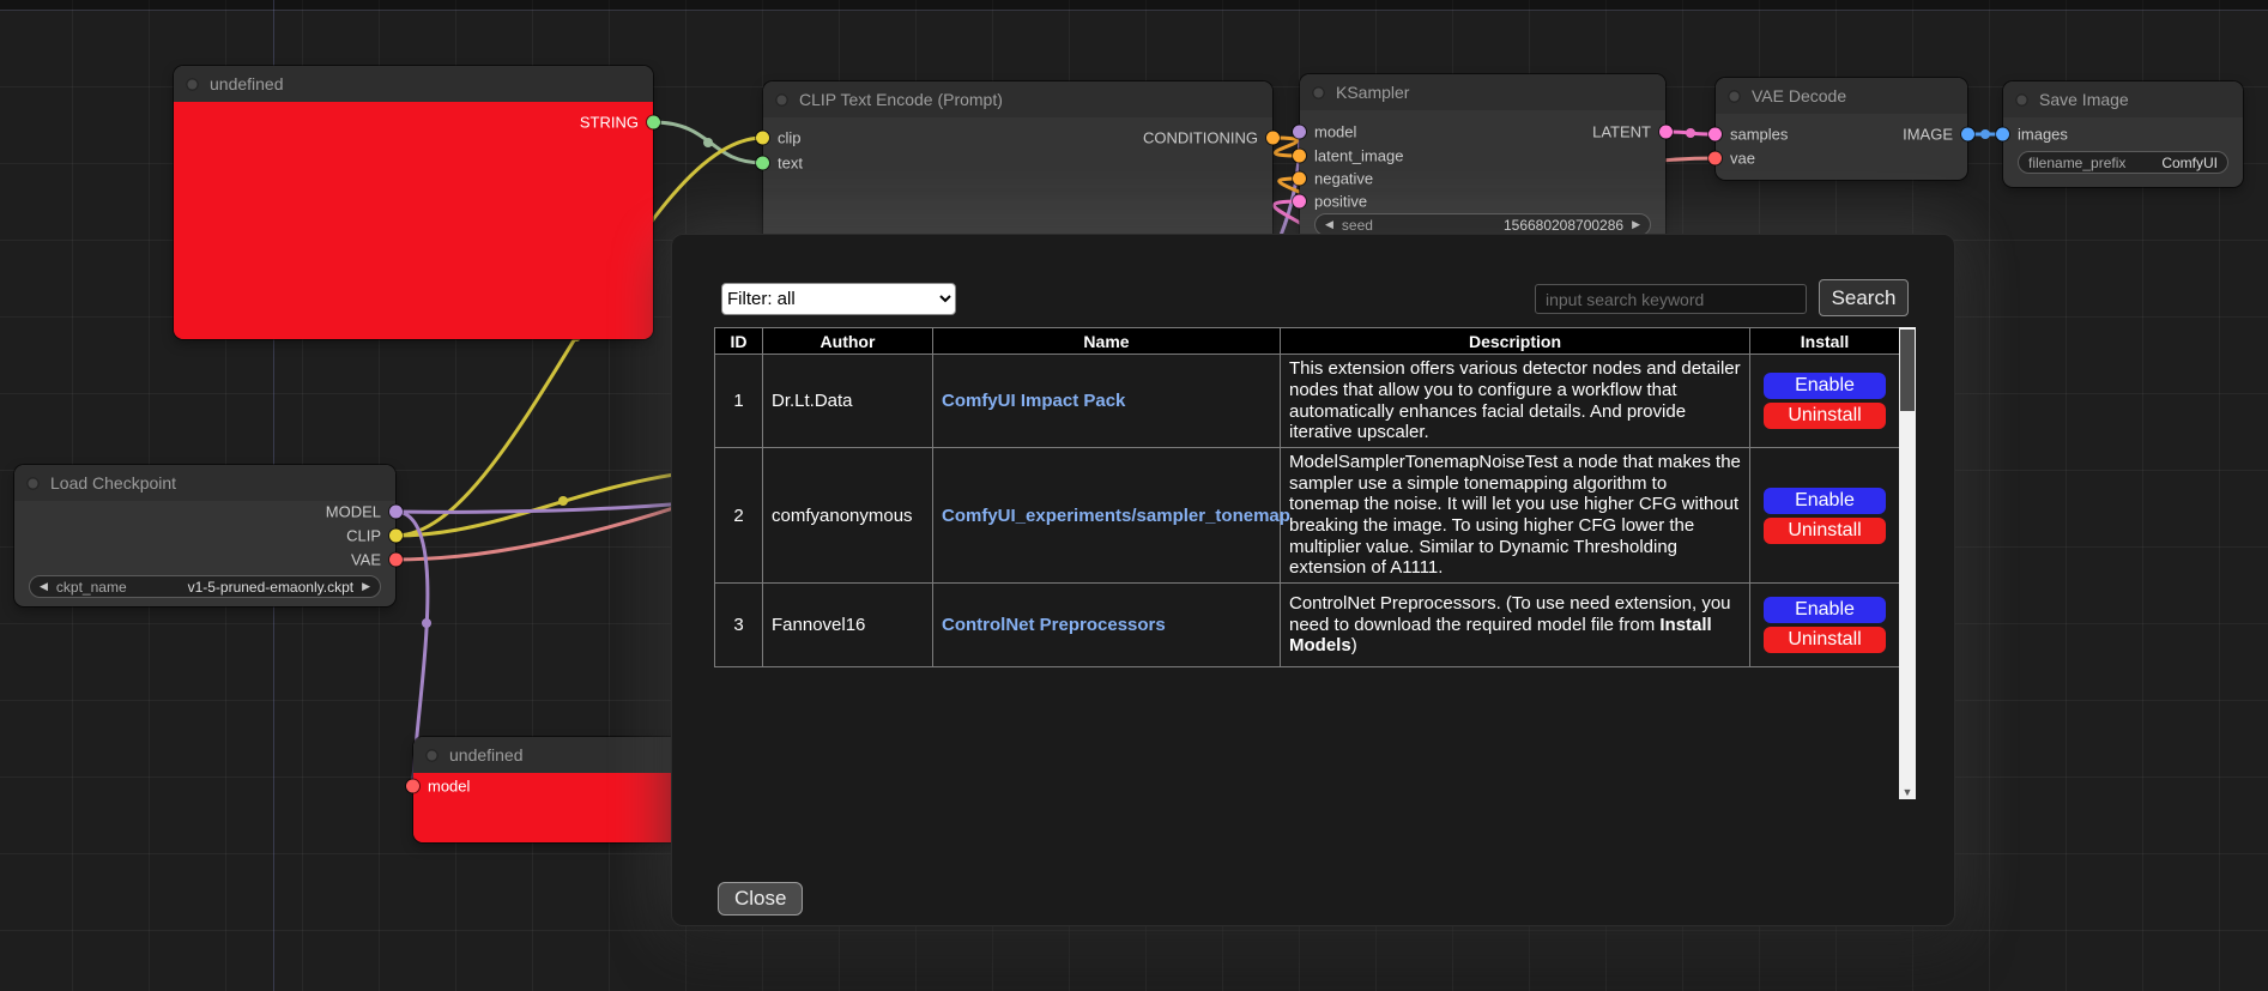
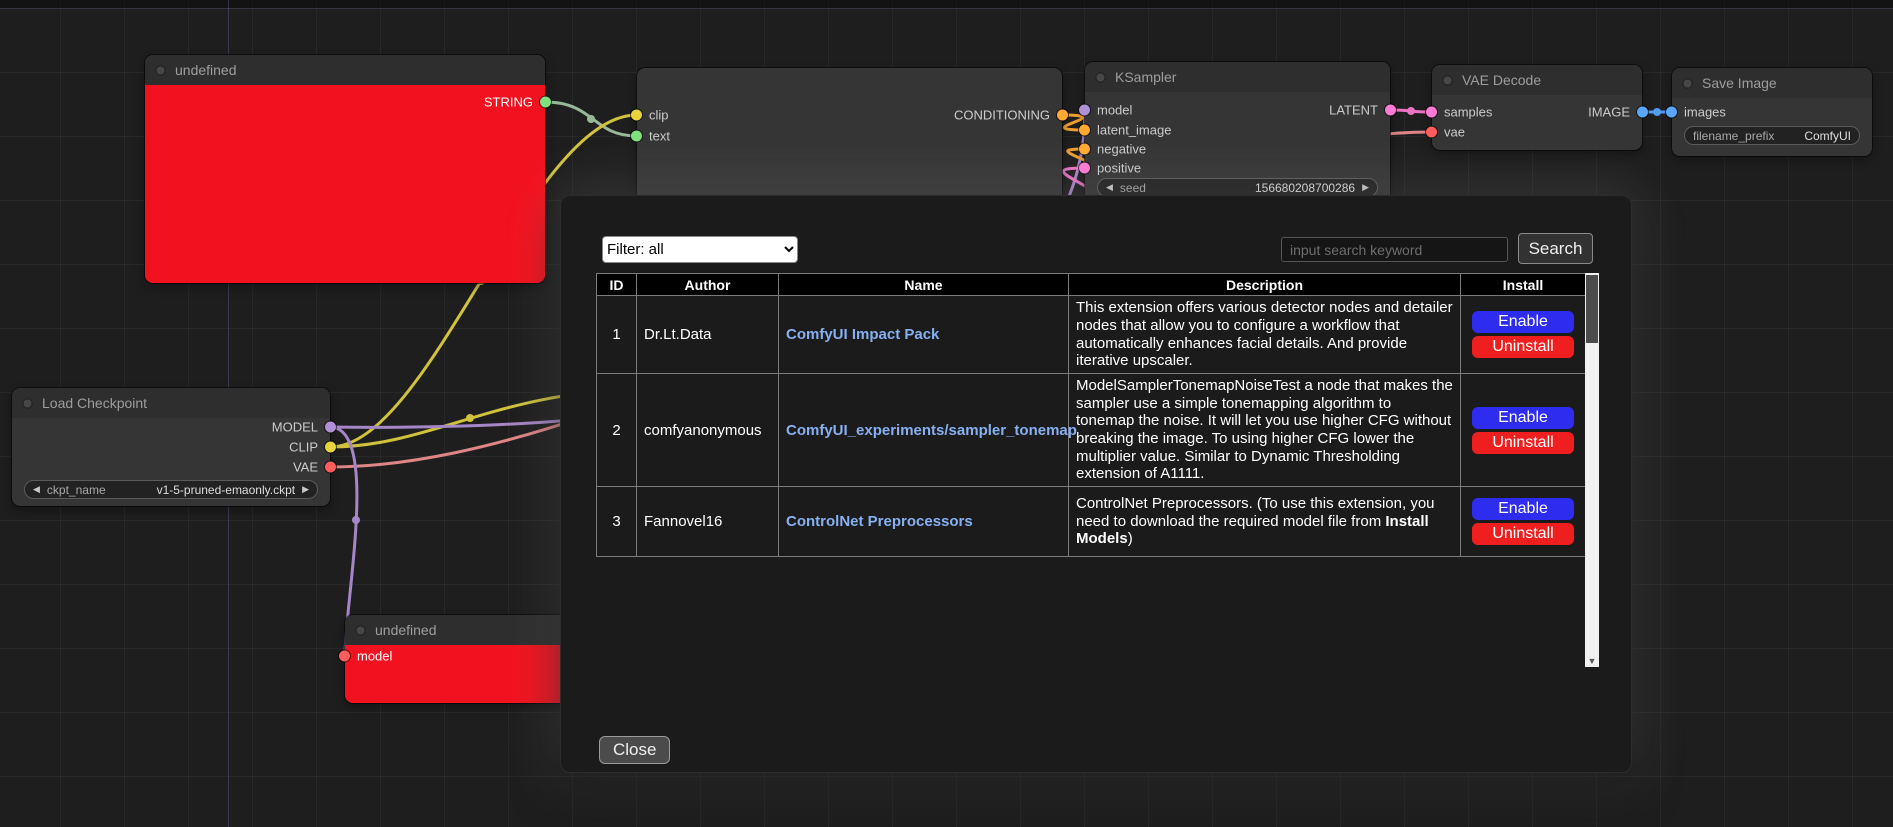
  undefined
  STRING
- CLIP Text Encode (Prompt)
  clip
  text
  CONDITIONING
  KSampler
  model
  latent_image
  negative
  positive
  LATENT
  ◀
  seed
  156680208700286
  ▶
  VAE Decode
  samples
  vae
  IMAGE
  Save Image
  images
  filename_prefix
  ComfyUI
  Load Checkpoint
  MODEL
  CLIP
  VAE
  ◀
  ckpt_name
  v1-5-pruned-emaonly.ckpt
  ▶
  undefined
  model
  Filter: all
  input search keyword
  Search
  ID	Author	Name	Description	Install
  1	Dr.Lt.Data	ComfyUI Impact Pack	This extension offers various detector nodes and detailer nodes that allow you to configure a workflow that automatically enhances facial details. And provide iterative upscaler.	Enable Uninstall
  2	comfyanonymous	ComfyUI_experiments/sampler_tonemap	ModelSamplerTonemapNoiseTest a node that makes the sampler use a simple tonemapping algorithm to tonemap the noise. It will let you use higher CFG without breaking the image. To using higher CFG lower the multiplier value. Similar to Dynamic Thresholding extension of A1111.	Enable Uninstall
- 3	Fannovel16	ControlNet Preprocessors	ControlNet Preprocessors. (To use need extension, you need to download the required model file from Install Models)	Enable Uninstall
+ 3	Fannovel16	ControlNet Preprocessors	ControlNet Preprocessors. (To use this extension, you need to download the required model file from Install Models)	Enable Uninstall
  ▼
  Close
